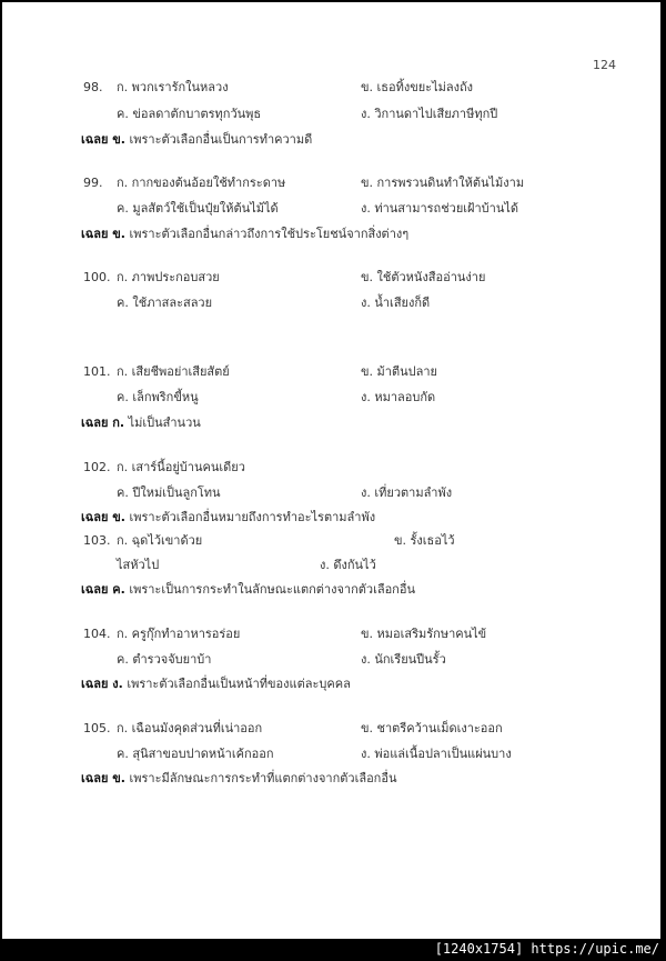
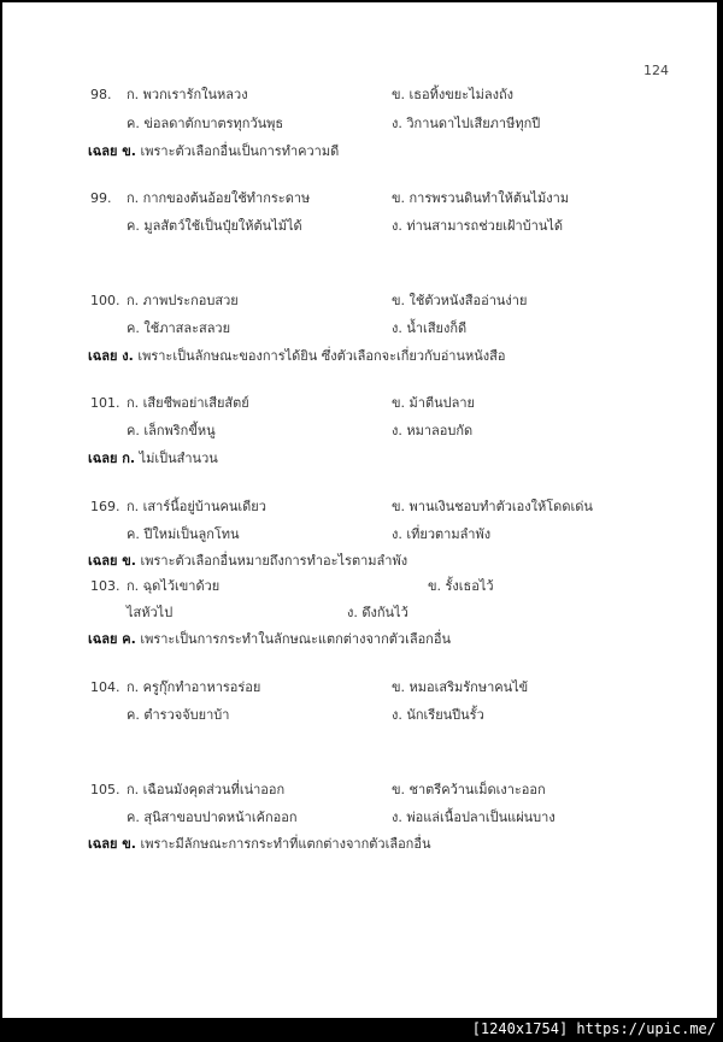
  124
  98.
  ก. พวกเรารักในหลวง
  ข. เธอทิ้งขยะไม่ลงถัง
  ค. ข่อลดาตักบาตรทุกวันพุธ
  ง. วิกานดาไปเสียภาษีทุกปี
  เฉลย ข. เพราะตัวเลือกอื่นเป็นการทำความดี
  99.
  ก. กากของต้นอ้อยใช้ทำกระดาษ
  ข. การพรวนดินทำให้ต้นไม้งาม
  ค. มูลสัตว์ใช้เป็นปุ๋ยให้ต้นไม้ได้
  ง. ท่านสามารถช่วยเฝ้าบ้านได้
- เฉลย ข. เพราะตัวเลือกอื่นกล่าวถึงการใช้ประโยชน์จากสิ่งต่างๆ
  100.
  ก. ภาพประกอบสวย
  ข. ใช้ตัวหนังสืออ่านง่าย
  ค. ใช้ภาสละสลวย
  ง. น้ำเสียงก็ดี
+ เฉลย ง. เพราะเป็นลักษณะของการได้ยิน ซึ่งตัวเลือกจะเกี่ยวกับอ่านหนังสือ
  101.
  ก. เสียชีพอย่าเสียสัตย์
  ข. ม้าตีนปลาย
  ค. เล็กพริกขี้หนู
  ง. หมาลอบกัด
  เฉลย ก. ไม่เป็นสำนวน
- 102.
+ 169.
  ก. เสาร์นี้อยู่บ้านคนเดียว
+ ข. พานเงินชอบทำตัวเองให้โดดเด่น
  ค. ปีใหม่เป็นลูกโทน
  ง. เที่ยวตามลำพัง
  เฉลย ข. เพราะตัวเลือกอื่นหมายถึงการทำอะไรตามลำพัง
  103.
  ก. ฉุดไว้เขาด้วย
  ข. รั้งเธอไว้
  ไสหัวไป
  ง. ดึงกันไว้
  เฉลย ค. เพราะเป็นการกระทำในลักษณะแตกต่างจากตัวเลือกอื่น
  104.
  ก. ครูกุ๊กทำอาหารอร่อย
  ข. หมอเสริมรักษาคนไข้
  ค. ตำรวจจับยาบ้า
  ง. นักเรียนปีนรั้ว
- เฉลย ง. เพราะตัวเลือกอื่นเป็นหน้าที่ของแต่ละบุคคล
  105.
  ก. เฉือนมังคุดส่วนที่เน่าออก
  ข. ชาตรีคว้านเม็ดเงาะออก
  ค. สุนิสาขอบปาดหน้าเค้กออก
  ง. พ่อแล่เนื้อปลาเป็นแผ่นบาง
  เฉลย ข. เพราะมีลักษณะการกระทำที่แตกต่างจากตัวเลือกอื่น
  [1240x1754] https://upic.me/
